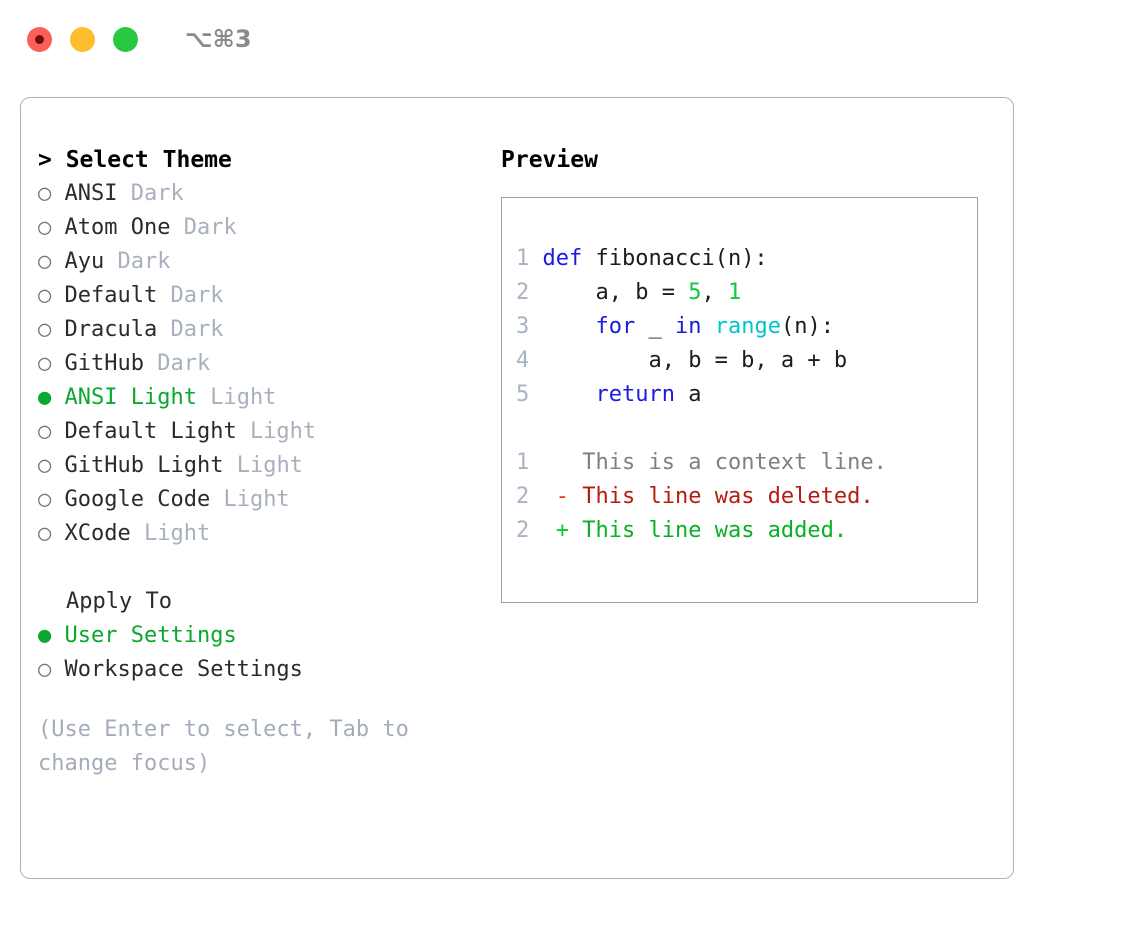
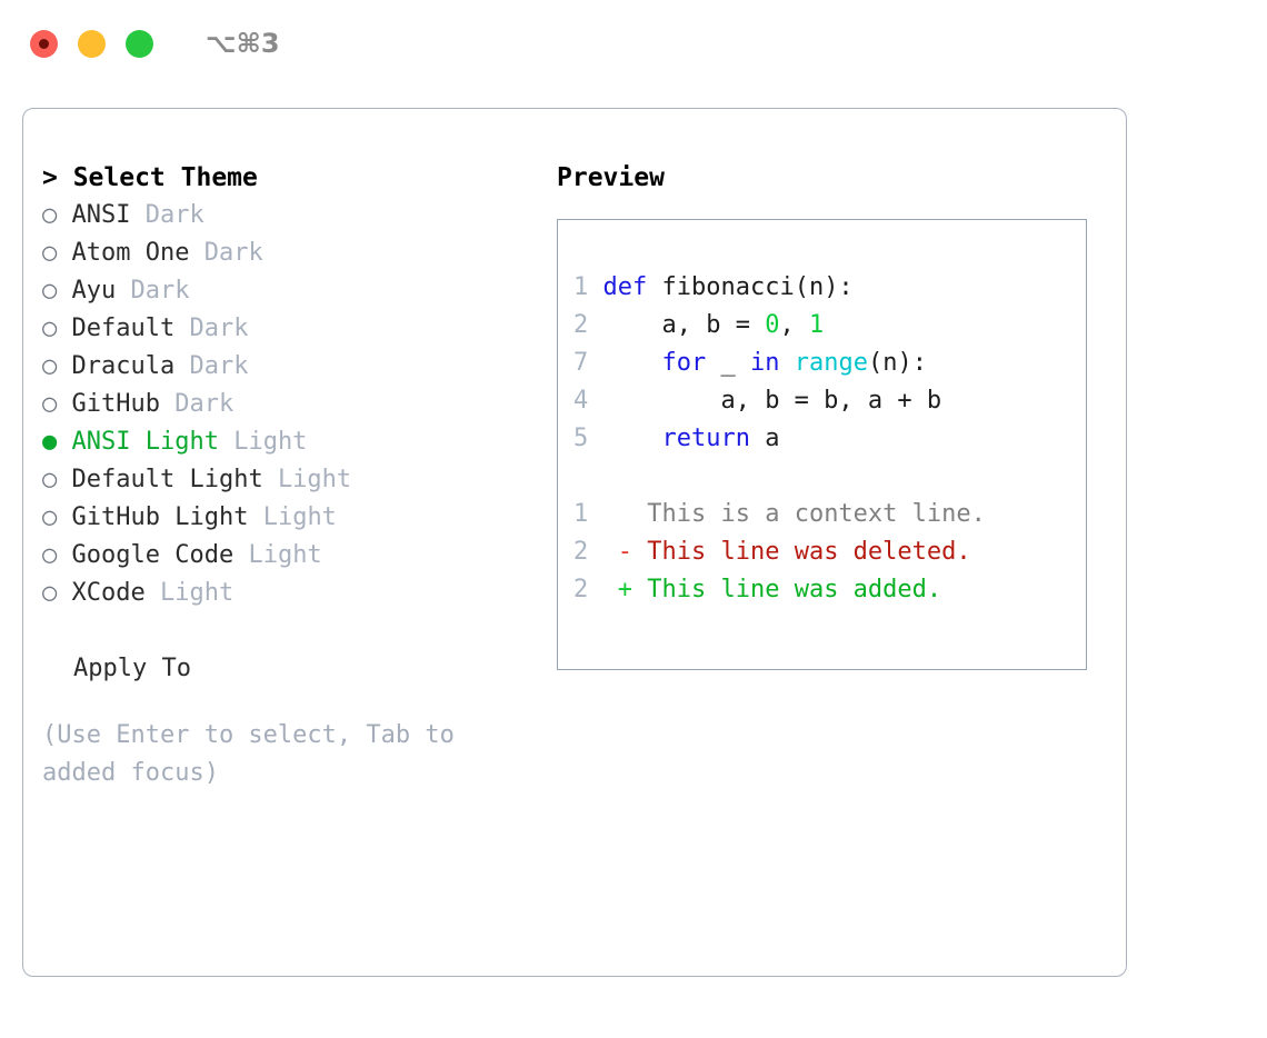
  ⌥⌘3
  > Select Theme
  ○ ANSI Dark
  ○ Atom One Dark
  ○ Ayu Dark
  ○ Default Dark
  ○ Dracula Dark
  ○ GitHub Dark
  ● ANSI Light Light
  ○ Default Light Light
  ○ GitHub Light Light
  ○ Google Code Light
  ○ XCode Light
  Apply To
- ● User Settings
- ○ Workspace Settings
- (Use Enter to select, Tab to change focus)
+ (Use Enter to select, Tab to added focus)
  Preview
  1 def fibonacci(n):
- 2 a, b = 5, 1
+ 2 a, b = 0, 1
- 3 for _ in range(n):
+ 7 for _ in range(n):
  4 a, b = b, a + b
  5 return a
  1 This is a context line.
  2 - This line was deleted.
  2 + This line was added.
